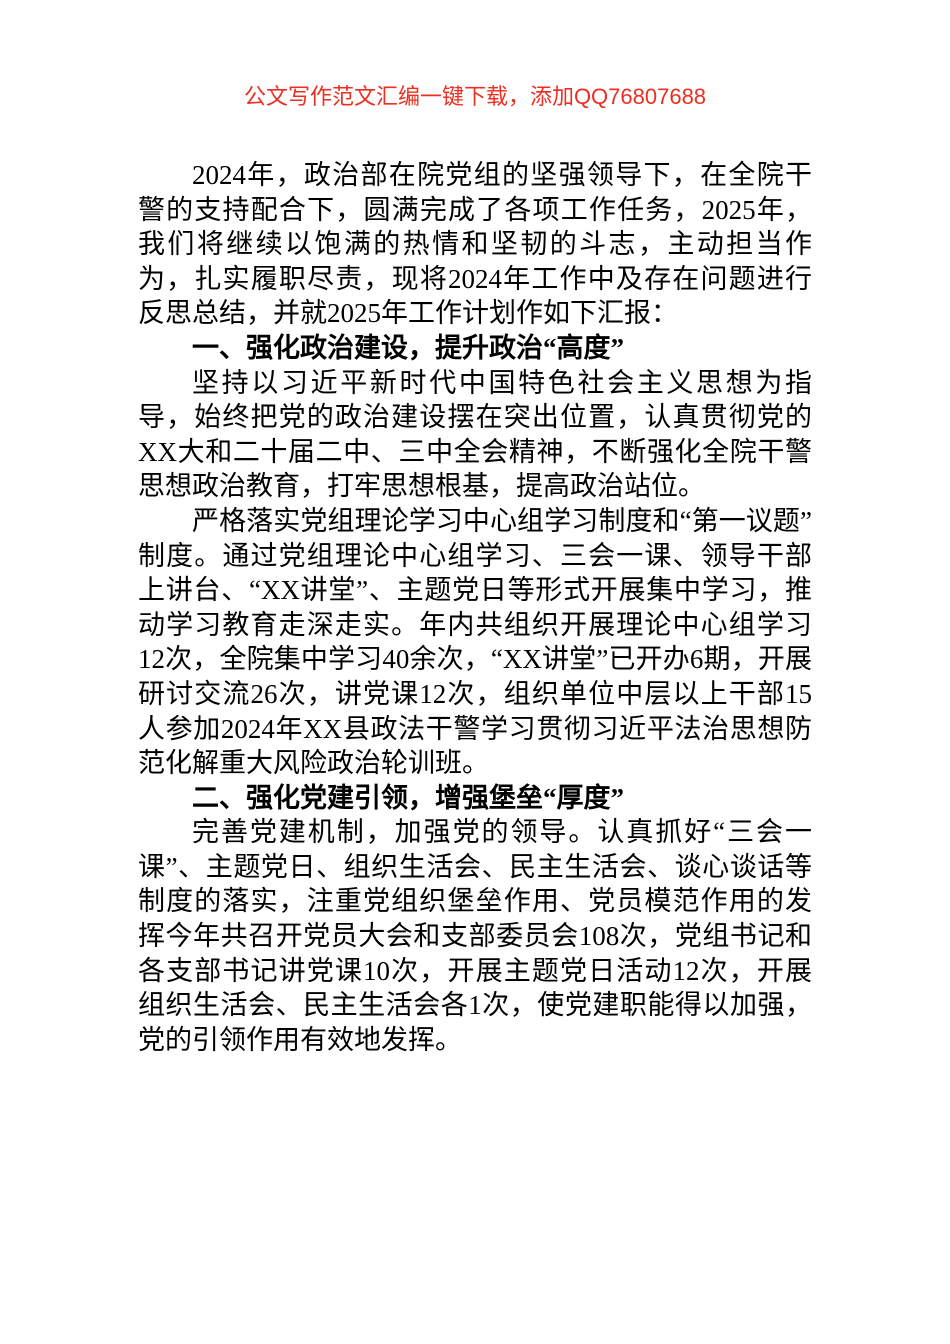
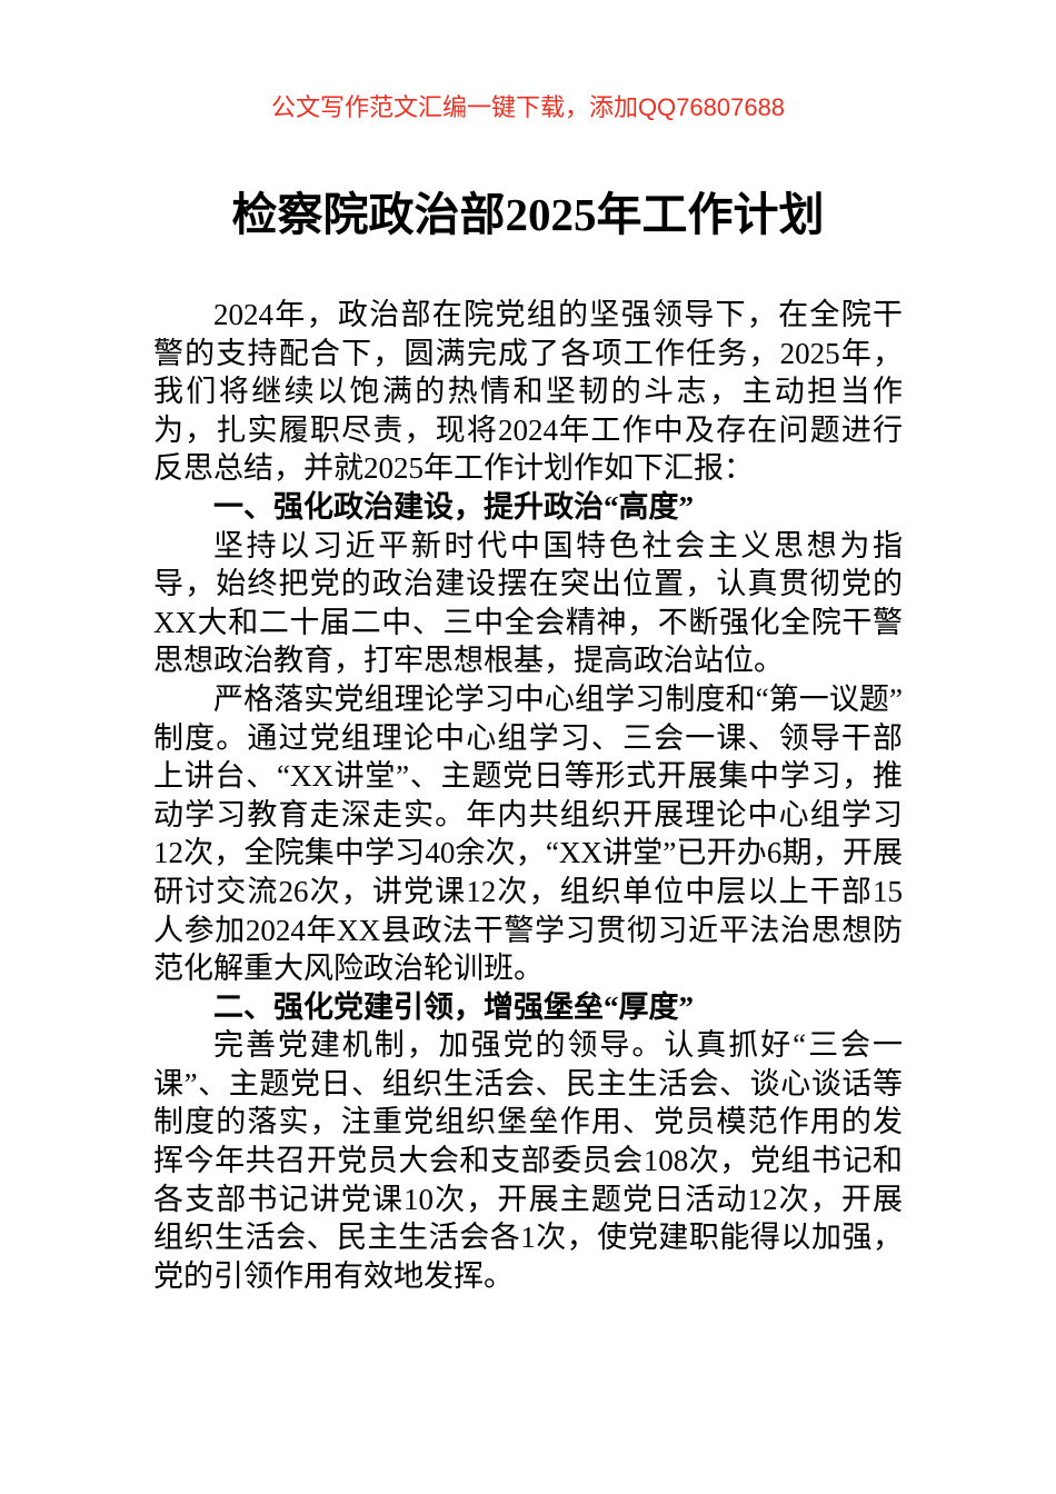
  公文写作范文汇编一键下载，添加QQ76807688
+ 检察院政治部2025年工作计划
  2024年，政治部在院党组的坚强领导下，在全院干警的支持配合下，圆满完成了各项工作任务，2025年，我们将继续以饱满的热情和坚韧的斗志，主动担当作为，扎实履职尽责，现将2024年工作中及存在问题进行反思总结，并就2025年工作计划作如下汇报：
  一、强化政治建设，提升政治“高度”
  坚持以习近平新时代中国特色社会主义思想为指导，始终把党的政治建设摆在突出位置，认真贯彻党的XX大和二十届二中、三中全会精神，不断强化全院干警思想政治教育，打牢思想根基，提高政治站位。
  严格落实党组理论学习中心组学习制度和“第一议题”制度。通过党组理论中心组学习、三会一课、领导干部上讲台、“XX讲堂”、主题党日等形式开展集中学习，推动学习教育走深走实。年内共组织开展理论中心组学习12次，全院集中学习40余次，“XX讲堂”已开办6期，开展研讨交流26次，讲党课12次，组织单位中层以上干部15人参加2024年XX县政法干警学习贯彻习近平法治思想防范化解重大风险政治轮训班。
  二、强化党建引领，增强堡垒“厚度”
  完善党建机制，加强党的领导。认真抓好“三会一课”、主题党日、组织生活会、民主生活会、谈心谈话等制度的落实，注重党组织堡垒作用、党员模范作用的发挥今年共召开党员大会和支部委员会108次，党组书记和各支部书记讲党课10次，开展主题党日活动12次，开展组织生活会、民主生活会各1次，使党建职能得以加强，党的引领作用有效地发挥。
